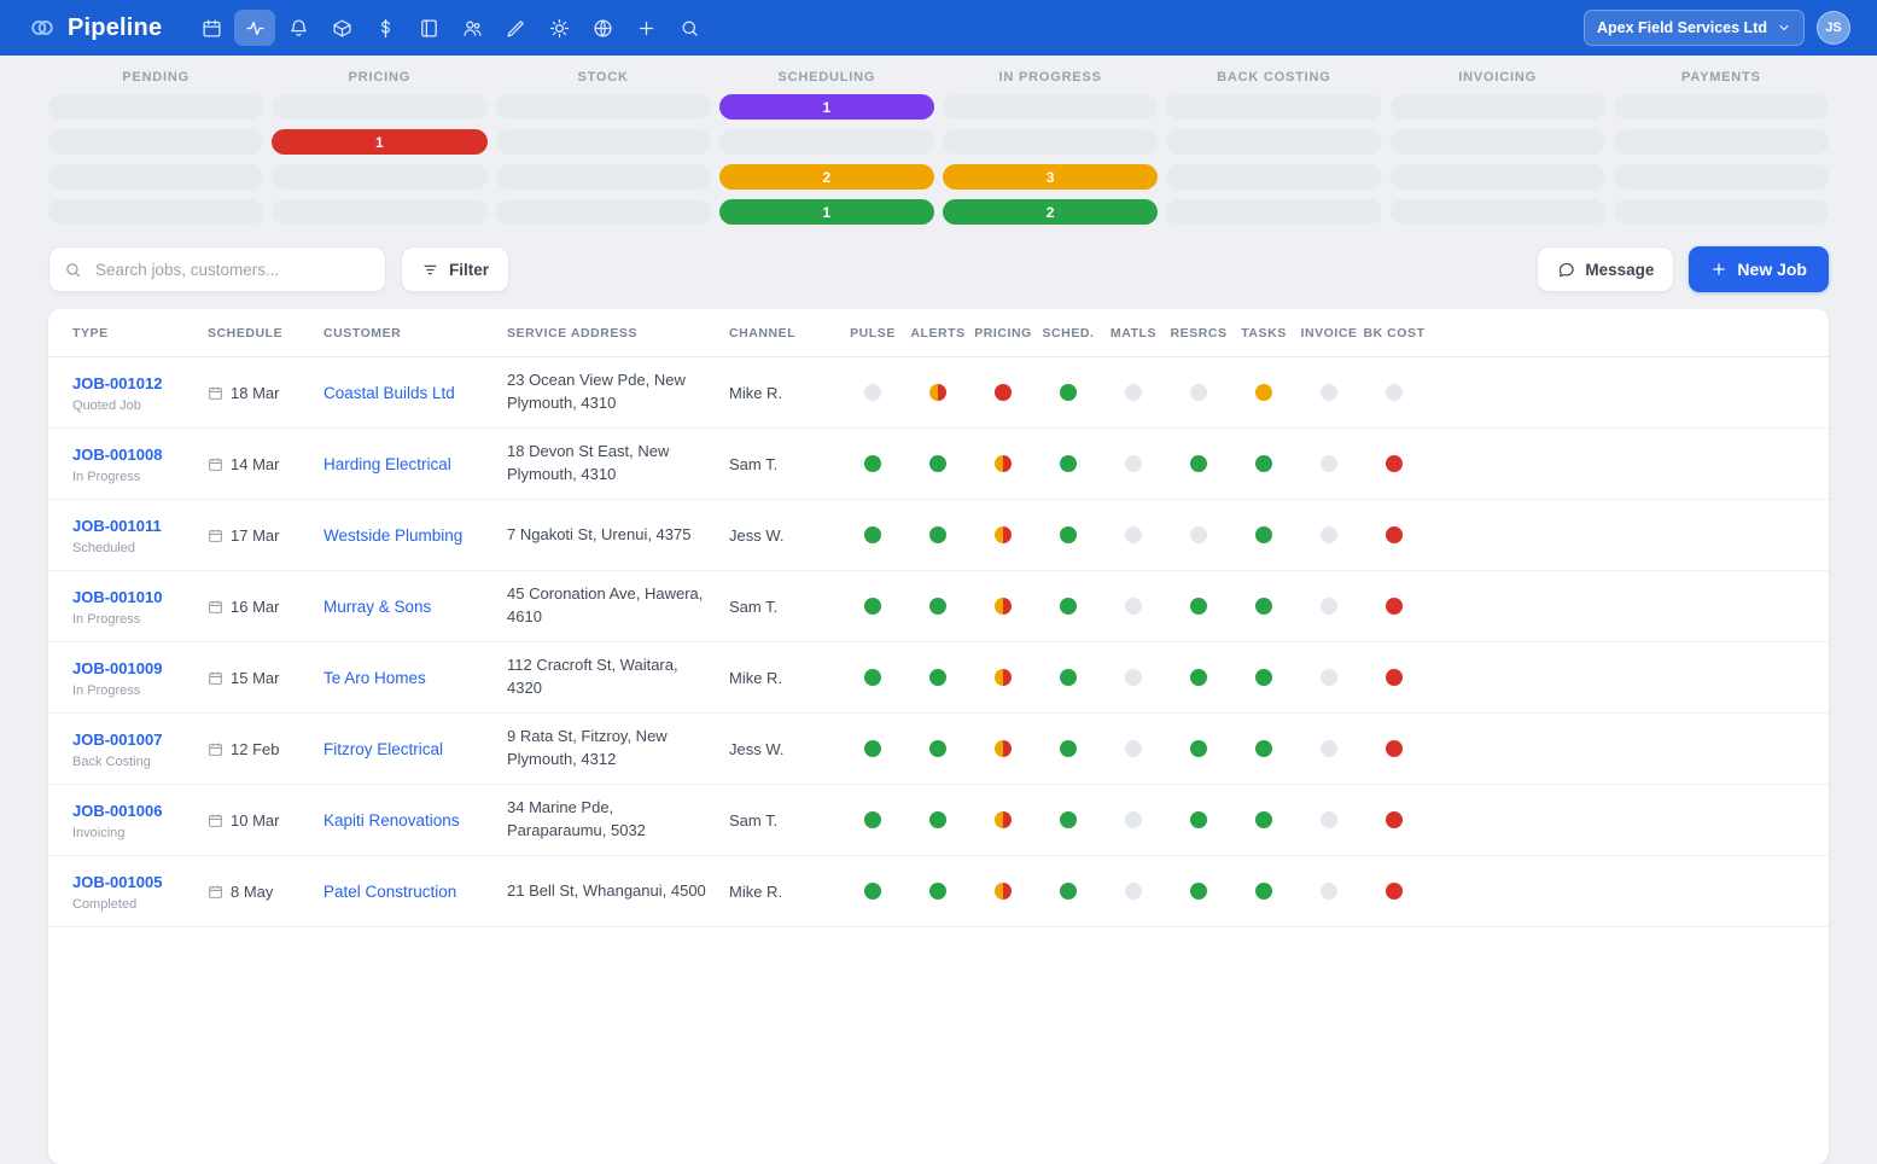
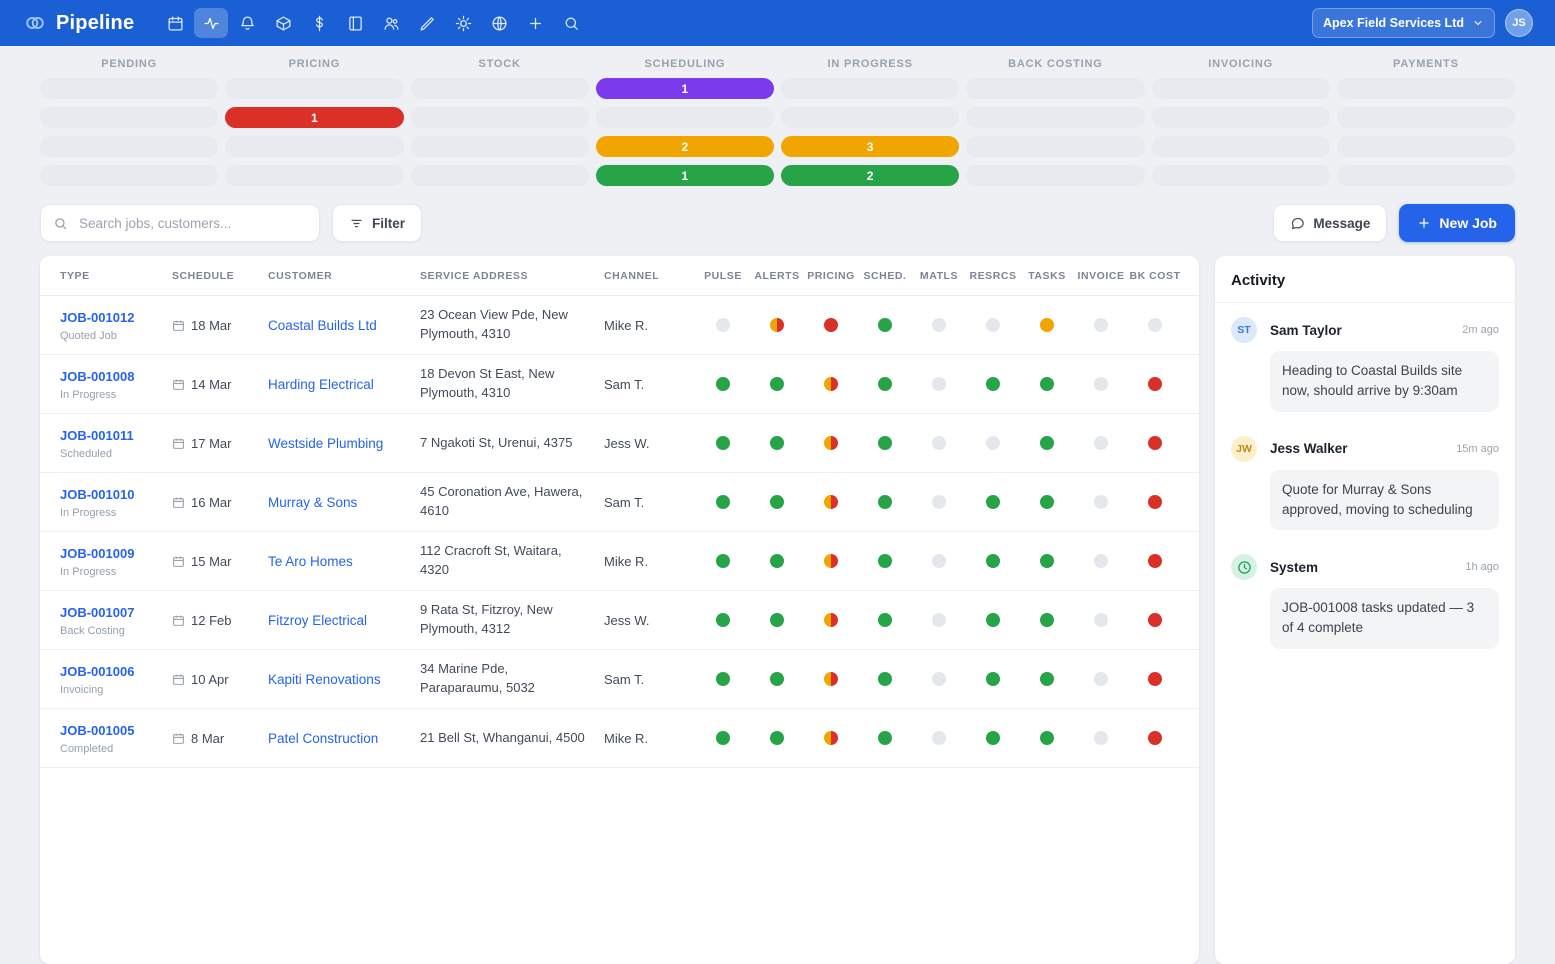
  Pipeline
  Apex Field Services Ltd
  JS
  PENDING
  PRICING
  STOCK
  SCHEDULING
  IN PROGRESS
  BACK COSTING
  INVOICING
  PAYMENTS
  1
  1
  2
  3
  1
  2
  Search jobs, customers...
  Filter
  Message
  New Job
  TYPE
  SCHEDULE
  CUSTOMER
  SERVICE ADDRESS
  CHANNEL
  PULSE
  ALERTS
  PRICING
  SCHED.
  MATLS
  RESRCS
  TASKS
  INVOICE
  BK COST
  JOB-001012
  Quoted Job
  18 Mar
  Coastal Builds Ltd
  23 Ocean View Pde, New Plymouth, 4310
  Mike R.
  JOB-001008
  In Progress
  14 Mar
  Harding Electrical
  18 Devon St East, New Plymouth, 4310
  Sam T.
  JOB-001011
  Scheduled
  17 Mar
  Westside Plumbing
  7 Ngakoti St, Urenui, 4375
  Jess W.
  JOB-001010
  In Progress
  16 Mar
  Murray & Sons
  45 Coronation Ave, Hawera, 4610
  Sam T.
  JOB-001009
  In Progress
  15 Mar
  Te Aro Homes
  112 Cracroft St, Waitara, 4320
  Mike R.
  JOB-001007
  Back Costing
  12 Feb
  Fitzroy Electrical
  9 Rata St, Fitzroy, New Plymouth, 4312
  Jess W.
  JOB-001006
  Invoicing
- 10 Mar
+ 10 Apr
  Kapiti Renovations
  34 Marine Pde, Paraparaumu, 5032
  Sam T.
  JOB-001005
  Completed
- 8 May
+ 8 Mar
  Patel Construction
  21 Bell St, Whanganui, 4500
  Mike R.
+ Activity
+ ST
+ Sam Taylor
+ 2m ago
+ Heading to Coastal Builds site now, should arrive by 9:30am
+ JW
+ Jess Walker
+ 15m ago
+ Quote for Murray & Sons approved, moving to scheduling
+ System
+ 1h ago
+ JOB-001008 tasks updated — 3 of 4 complete
